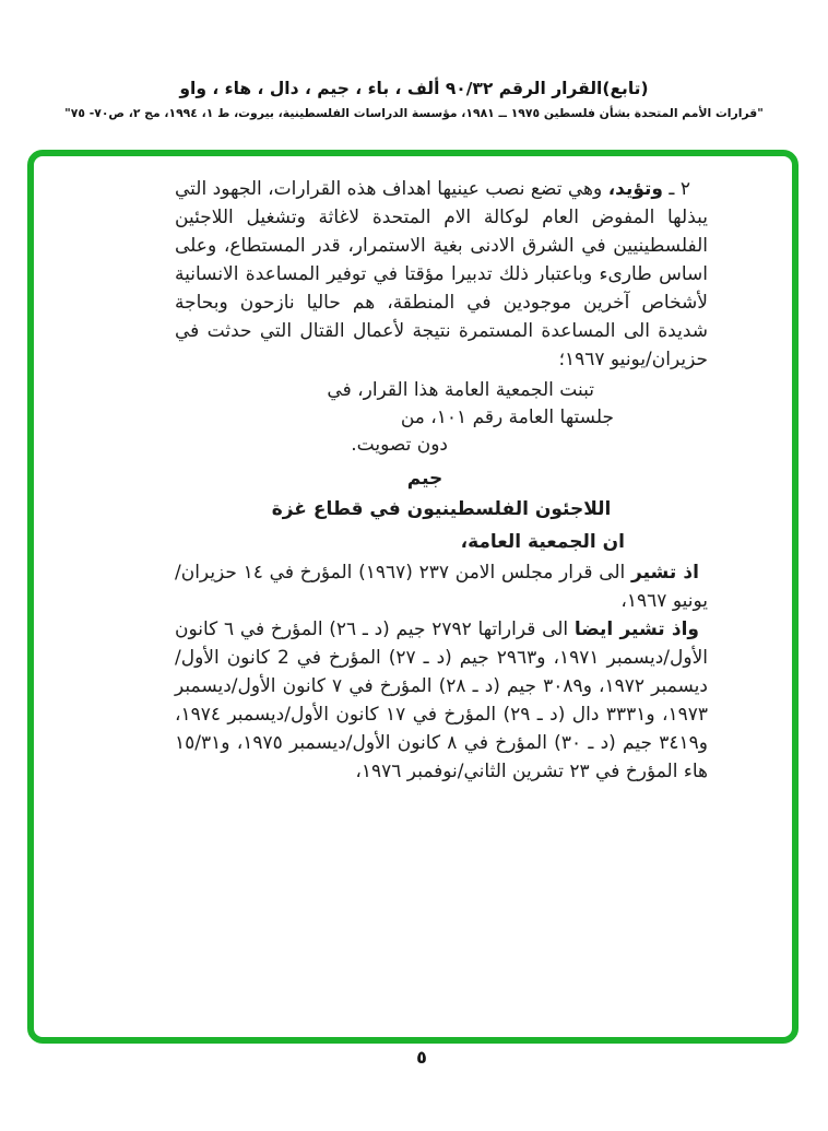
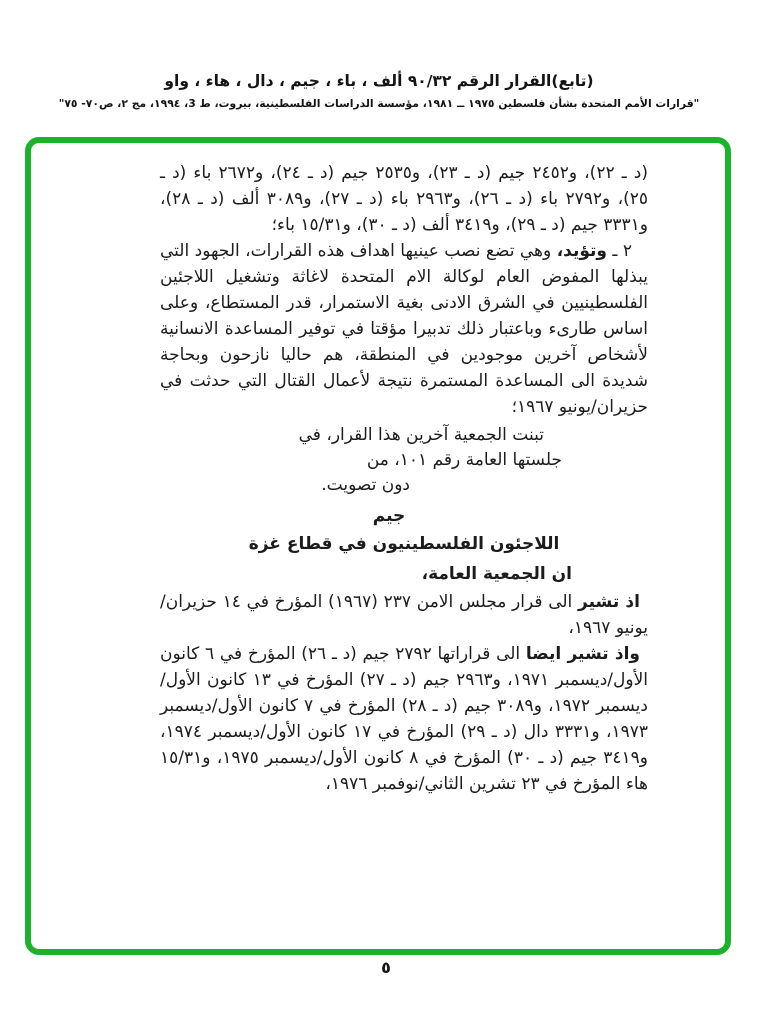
  (تابع)القرار الرقم ٩٠/٣٢ ألف ، باء ، جيم ، دال ، هاء ، واو
- "قرارات الأمم المتحدة بشأن فلسطين ١٩٧٥ ــ ١٩٨١، مؤسسة الدراسات الفلسطينية، بيروت، ط ١، ١٩٩٤، مج ٢، ص٧٠- ٧٥"
+ "قرارات الأمم المتحدة بشأن فلسطين ١٩٧٥ ــ ١٩٨١، مؤسسة الدراسات الفلسطينية، بيروت، ط 3، ١٩٩٤، مج ٢، ص٧٠- ٧٥"
+ (د ـ ٢٢)، و٢٤٥٢ جيم (د ـ ٢٣)، و٢٥٣٥ جيم (د ـ ٢٤)، و٢٦٧٢ باء (د ـ ٢٥)، و٢٧٩٢ باء (د ـ ٢٦)، و٢٩٦٣ باء (د ـ ٢٧)، و٣٠٨٩ ألف (د ـ ٢٨)، و٣٣٣١ جيم (د ـ ٢٩)، و٣٤١٩ ألف (د ـ ٣٠)، و١٥/٣١ باء؛
  ٢ ـ وتؤيد، وهي تضع نصب عينيها اهداف هذه القرارات، الجهود التي يبذلها المفوض العام لوكالة الام المتحدة لاغاثة وتشغيل اللاجئين الفلسطينيين في الشرق الادنى بغية الاستمرار، قدر المستطاع، وعلى اساس طارىء وباعتبار ذلك تدبيرا مؤقتا في توفير المساعدة الانسانية لأشخاص آخرين موجودين في المنطقة، هم حاليا نازحون وبحاجة شديدة الى المساعدة المستمرة نتيجة لأعمال القتال التي حدثت في حزيران/يونيو ١٩٦٧؛
- تبنت الجمعية العامة هذا القرار، في
+ تبنت الجمعية آخرين هذا القرار، في
  جلستها العامة رقم ١٠١، من
  دون تصويت.
  جيم
  اللاجئون الفلسطينيون في قطاع غزة
  ان الجمعية العامة،
  اذ تشير الى قرار مجلس الامن ٢٣٧ (١٩٦٧) المؤرخ في ١٤ حزيران/يونيو ١٩٦٧،
- واذ تشير ايضا الى قراراتها ٢٧٩٢ جيم (د ـ ٢٦) المؤرخ في ٦ كانون الأول/ديسمبر ١٩٧١، و٢٩٦٣ جيم (د ـ ٢٧) المؤرخ في 2 كانون الأول/ديسمبر ١٩٧٢، و٣٠٨٩ جيم (د ـ ٢٨) المؤرخ في ٧ كانون الأول/ديسمبر ١٩٧٣، و٣٣٣١ دال (د ـ ٢٩) المؤرخ في ١٧ كانون الأول/ديسمبر ١٩٧٤، و٣٤١٩ جيم (د ـ ٣٠) المؤرخ في ٨ كانون الأول/ديسمبر ١٩٧٥، و١٥/٣١ هاء المؤرخ في ٢٣ تشرين الثاني/نوفمبر ١٩٧٦،
+ واذ تشير ايضا الى قراراتها ٢٧٩٢ جيم (د ـ ٢٦) المؤرخ في ٦ كانون الأول/ديسمبر ١٩٧١، و٢٩٦٣ جيم (د ـ ٢٧) المؤرخ في ١٣ كانون الأول/ديسمبر ١٩٧٢، و٣٠٨٩ جيم (د ـ ٢٨) المؤرخ في ٧ كانون الأول/ديسمبر ١٩٧٣، و٣٣٣١ دال (د ـ ٢٩) المؤرخ في ١٧ كانون الأول/ديسمبر ١٩٧٤، و٣٤١٩ جيم (د ـ ٣٠) المؤرخ في ٨ كانون الأول/ديسمبر ١٩٧٥، و١٥/٣١ هاء المؤرخ في ٢٣ تشرين الثاني/نوفمبر ١٩٧٦،
  ٥
